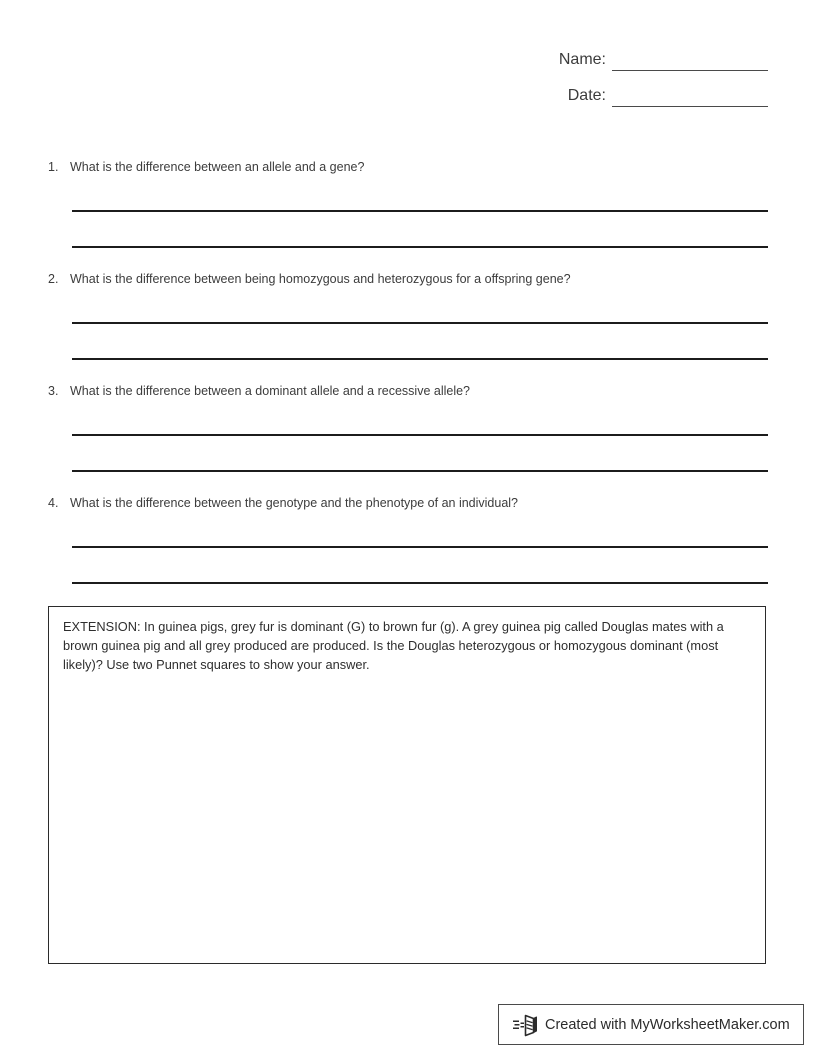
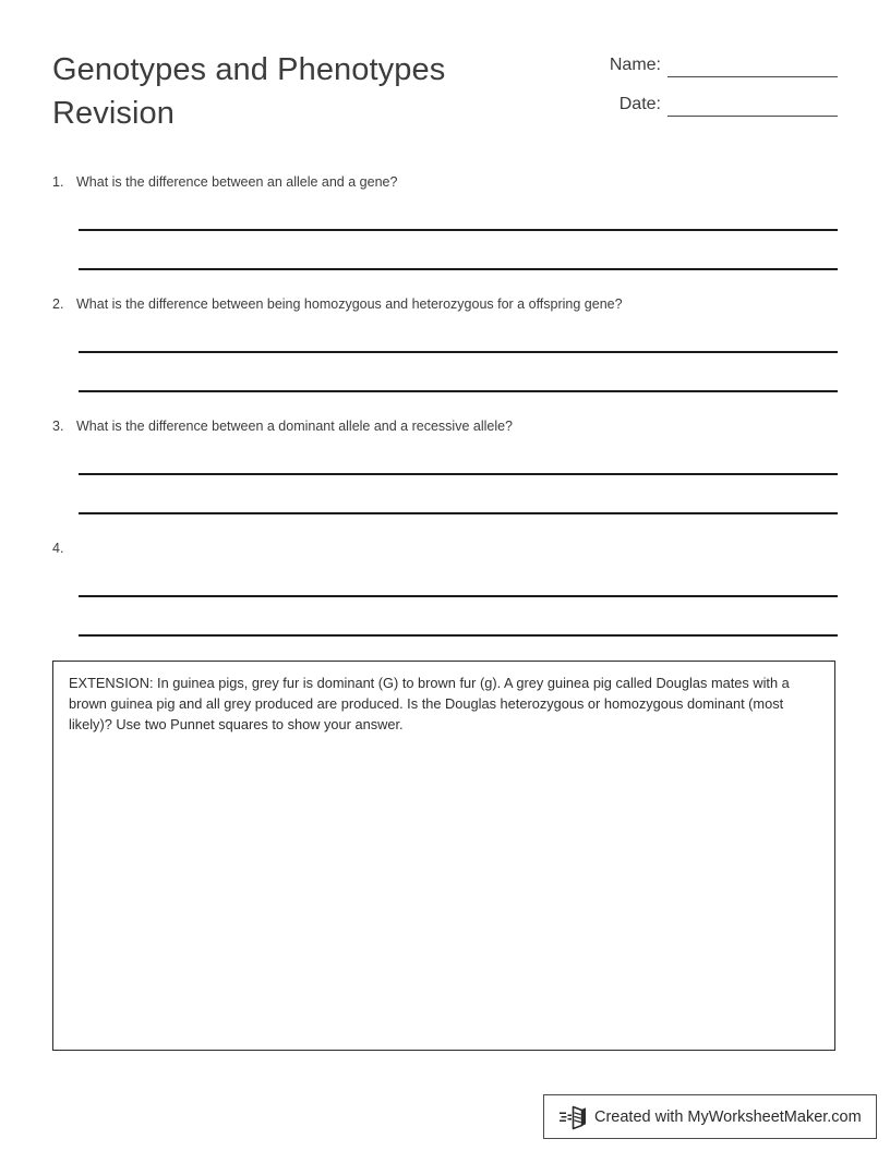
+ Genotypes and Phenotypes Revision
  Name:
  Date:
  1.
  What is the difference between an allele and a gene?
  2.
  What is the difference between being homozygous and heterozygous for a offspring gene?
  3.
  What is the difference between a dominant allele and a recessive allele?
  4.
- What is the difference between the genotype and the phenotype of an individual?
  EXTENSION: In guinea pigs, grey fur is dominant (G) to brown fur (g). A grey guinea pig called Douglas mates with a brown guinea pig and all grey produced are produced. Is the Douglas heterozygous or homozygous dominant (most likely)? Use two Punnet squares to show your answer.
  Created with MyWorksheetMaker.com
